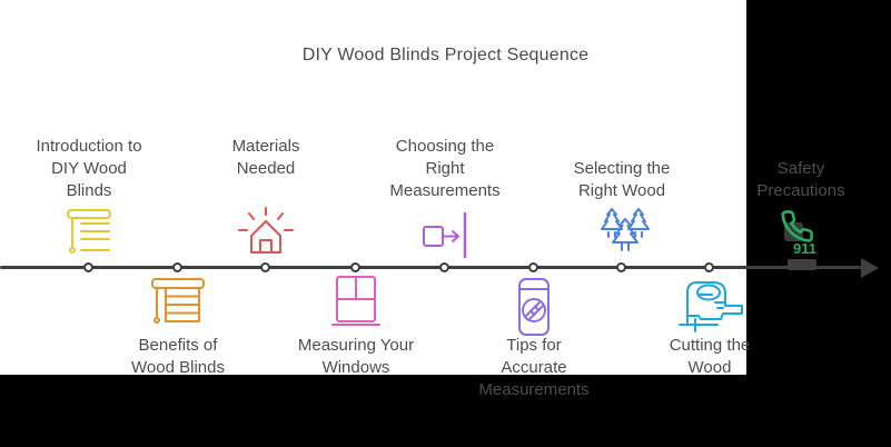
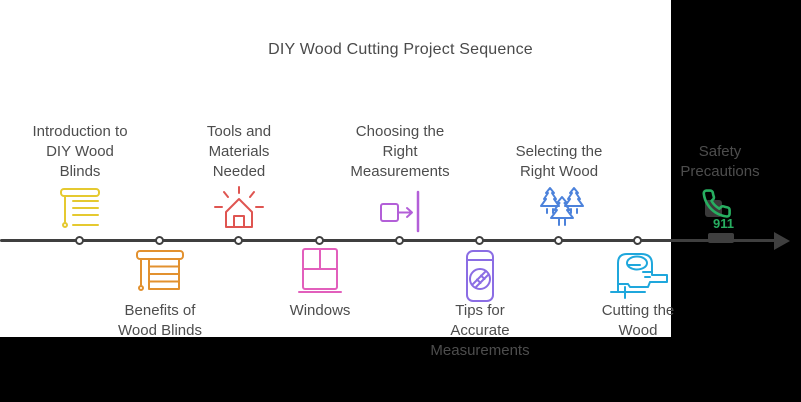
- DIY Wood Blinds Project Sequence
+ DIY Wood Cutting Project Sequence
  Introduction to
  DIY Wood
  Blinds
  Benefits of
  Wood Blinds
+ Tools and
  Materials
  Needed
- Measuring Your
  Windows
  Choosing the
  Right
  Measurements
  Tips for
  Accurate
  Measurements
  Selecting the
  Right Wood
  Cutting the
  Wood
  Safety
  Precautions
  911
